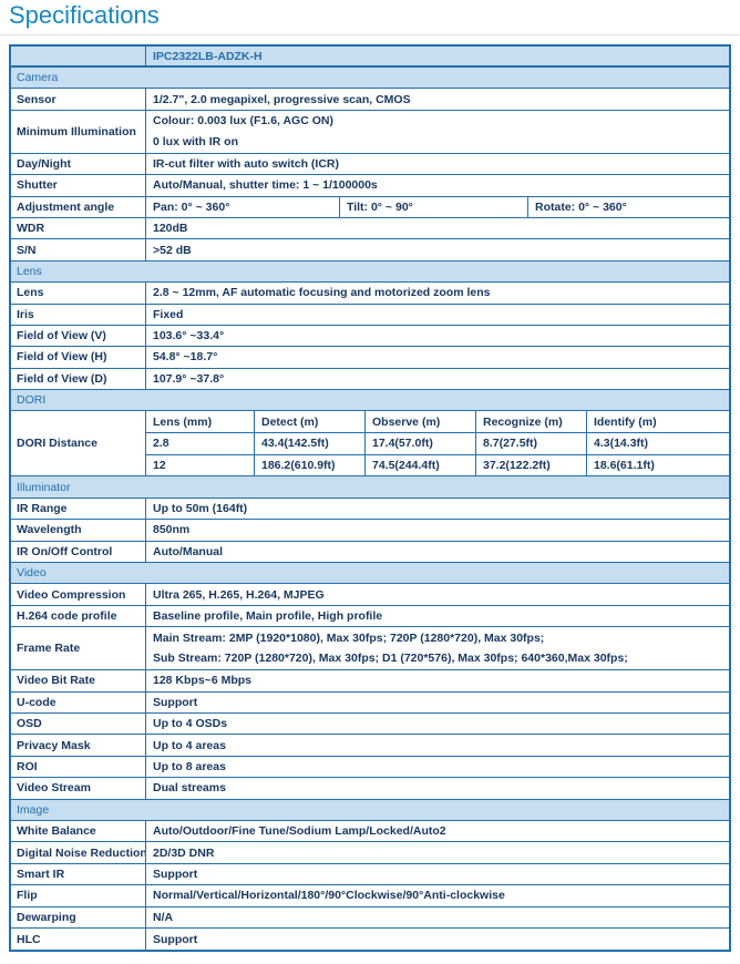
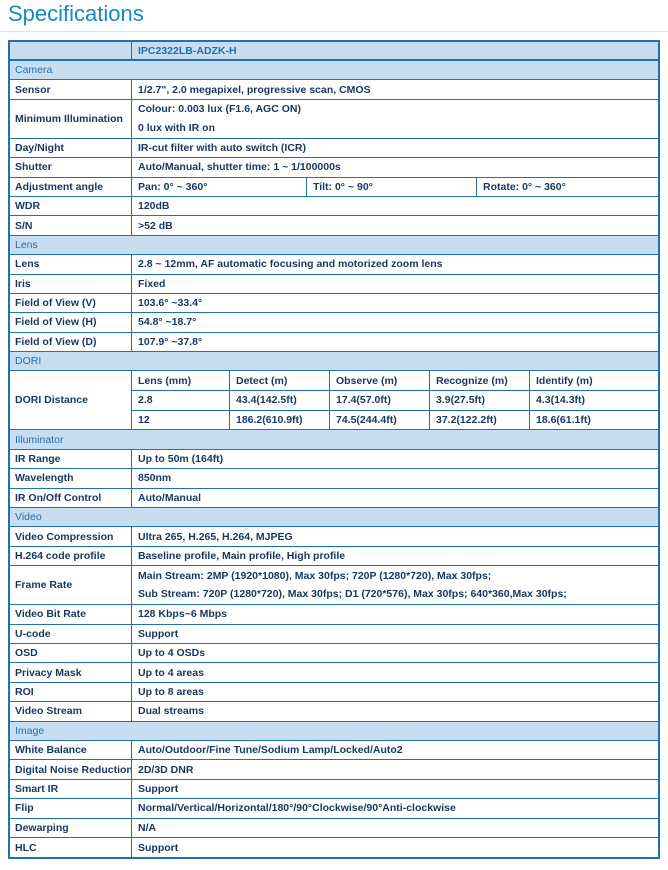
  Specifications
  IPC2322LB-ADZK-H
  Camera
  Sensor
  1/2.7", 2.0 megapixel, progressive scan, CMOS
  Minimum Illumination
  Colour: 0.003 lux (F1.6, AGC ON)
  0 lux with IR on
  Day/Night
  IR-cut filter with auto switch (ICR)
  Shutter
  Auto/Manual, shutter time: 1 ~ 1/100000s
  Adjustment angle
  Pan: 0° ~ 360°
  Tilt: 0° ~ 90°
  Rotate: 0° ~ 360°
  WDR
  120dB
  S/N
  >52 dB
  Lens
  Lens
  2.8 ~ 12mm, AF automatic focusing and motorized zoom lens
  Iris
  Fixed
  Field of View (V)
  103.6° ~33.4°
  Field of View (H)
  54.8° ~18.7°
  Field of View (D)
  107.9° ~37.8°
  DORI
  DORI Distance
  Lens (mm)
  Detect (m)
  Observe (m)
  Recognize (m)
  Identify (m)
  2.8
  43.4(142.5ft)
  17.4(57.0ft)
- 8.7(27.5ft)
+ 3.9(27.5ft)
  4.3(14.3ft)
  12
  186.2(610.9ft)
  74.5(244.4ft)
  37.2(122.2ft)
  18.6(61.1ft)
  Illuminator
  IR Range
  Up to 50m (164ft)
  Wavelength
  850nm
  IR On/Off Control
  Auto/Manual
  Video
  Video Compression
  Ultra 265, H.265, H.264, MJPEG
  H.264 code profile
  Baseline profile, Main profile, High profile
  Frame Rate
  Main Stream: 2MP (1920*1080), Max 30fps; 720P (1280*720), Max 30fps;
  Sub Stream: 720P (1280*720), Max 30fps; D1 (720*576), Max 30fps; 640*360,Max 30fps;
  Video Bit Rate
  128 Kbps~6 Mbps
  U-code
  Support
  OSD
  Up to 4 OSDs
  Privacy Mask
  Up to 4 areas
  ROI
  Up to 8 areas
  Video Stream
  Dual streams
  Image
  White Balance
  Auto/Outdoor/Fine Tune/Sodium Lamp/Locked/Auto2
  Digital Noise Reduction
  2D/3D DNR
  Smart IR
  Support
  Flip
  Normal/Vertical/Horizontal/180°/90°Clockwise/90°Anti-clockwise
  Dewarping
  N/A
  HLC
  Support
